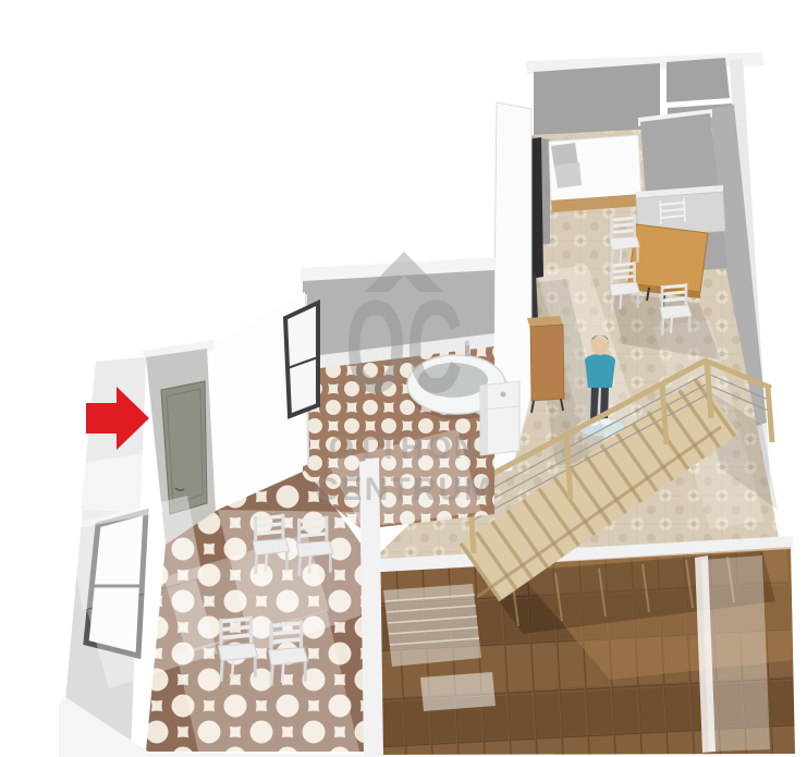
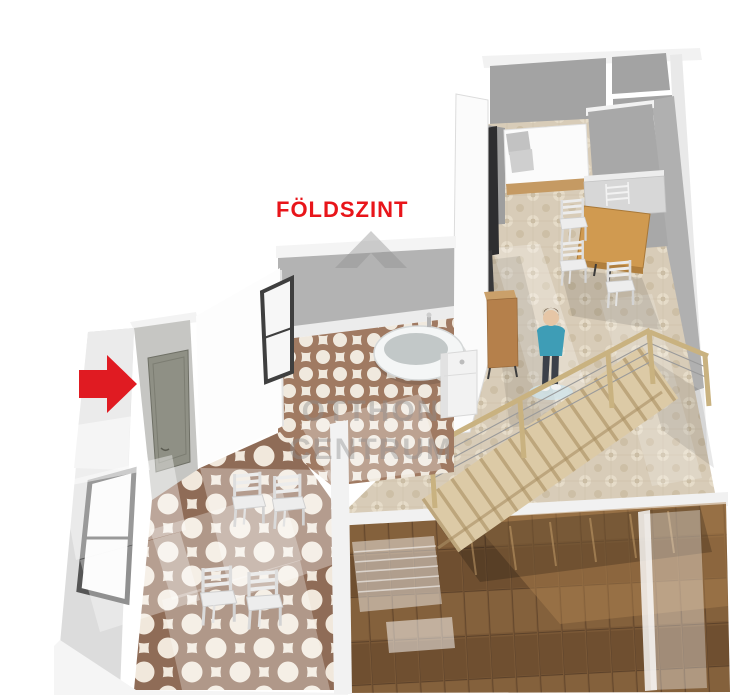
- OC
  OTTHON
  CENTRUM
+ FÖLDSZINT
